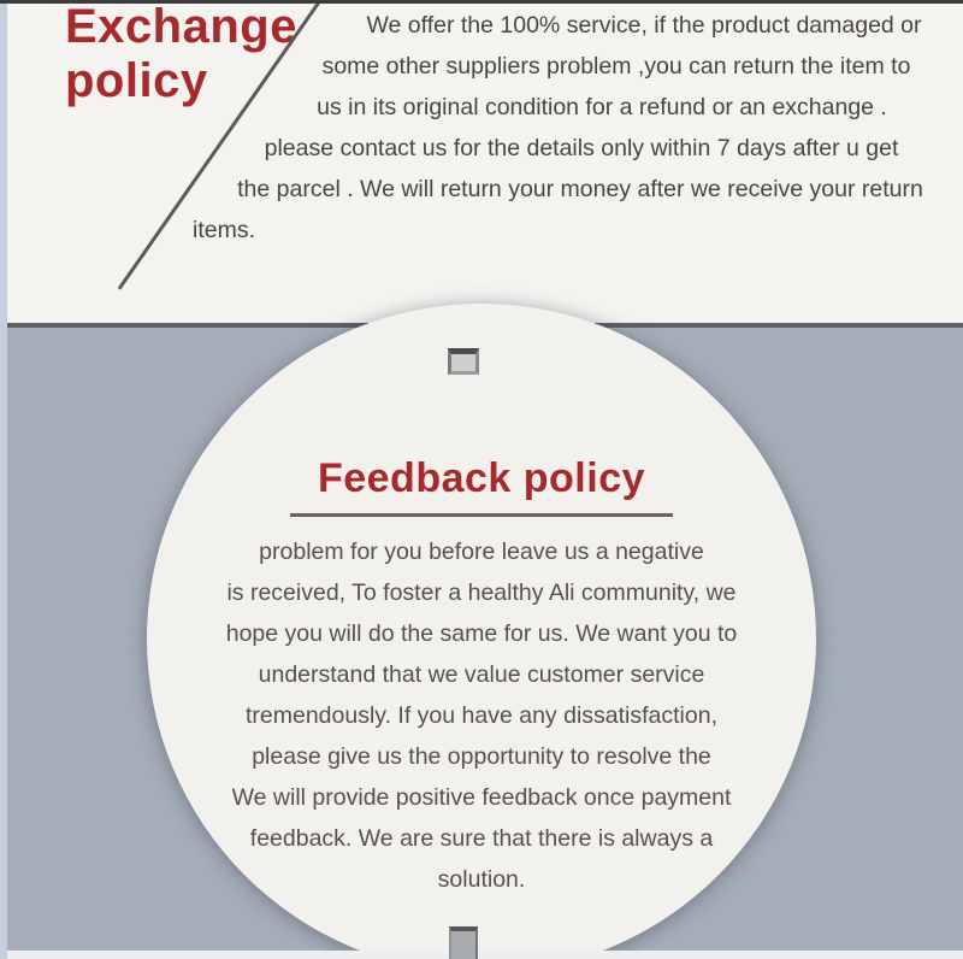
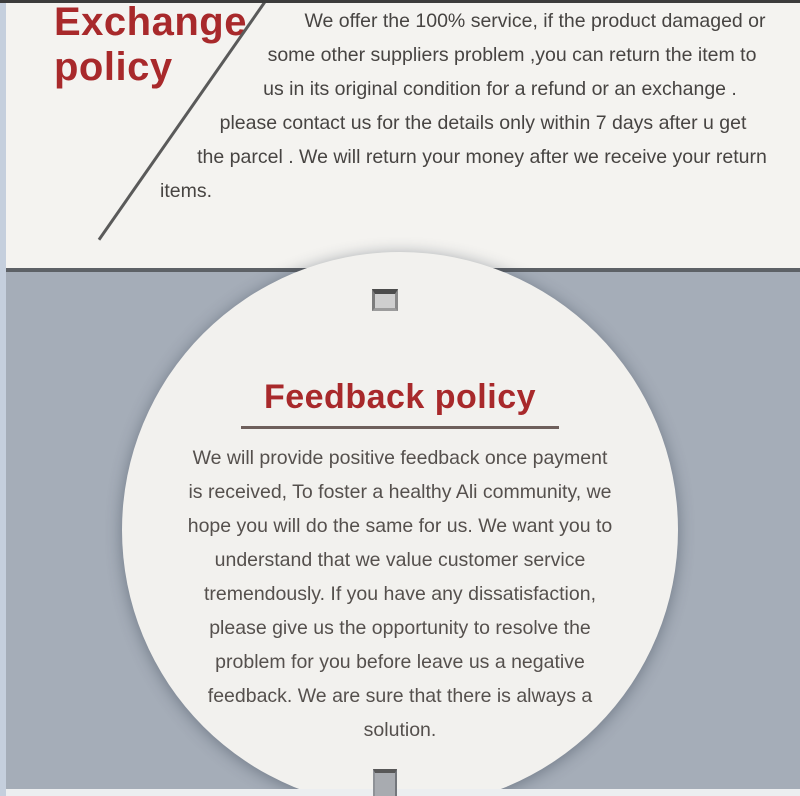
  Exchange
  policy
  We offer the 100% service, if the product damaged or
  some other suppliers problem ,you can return the item to
  us in its original condition for a refund or an exchange .
  please contact us for the details only within 7 days after u get
  the parcel . We will return your money after we receive your return
  items.
  Feedback policy
- problem for you before leave us a negative
+ We will provide positive feedback once payment
  is received, To foster a healthy Ali community, we
  hope you will do the same for us. We want you to
  understand that we value customer service
  tremendously. If you have any dissatisfaction,
  please give us the opportunity to resolve the
- We will provide positive feedback once payment
+ problem for you before leave us a negative
  feedback. We are sure that there is always a
  solution.
